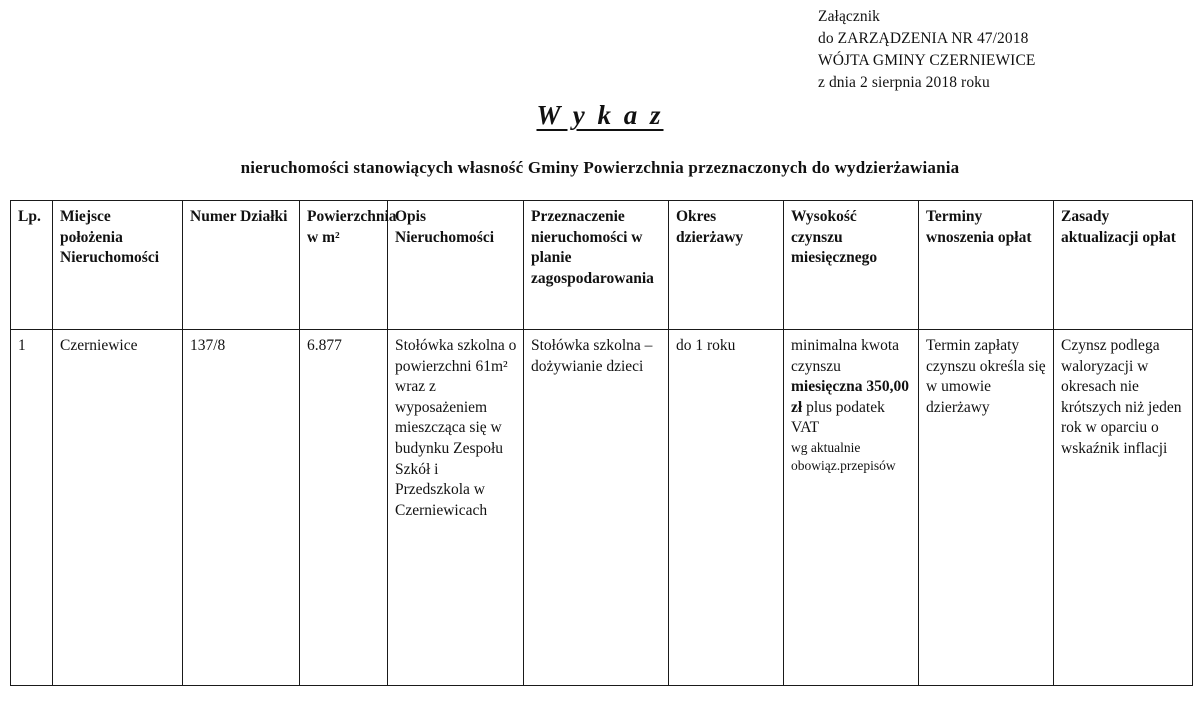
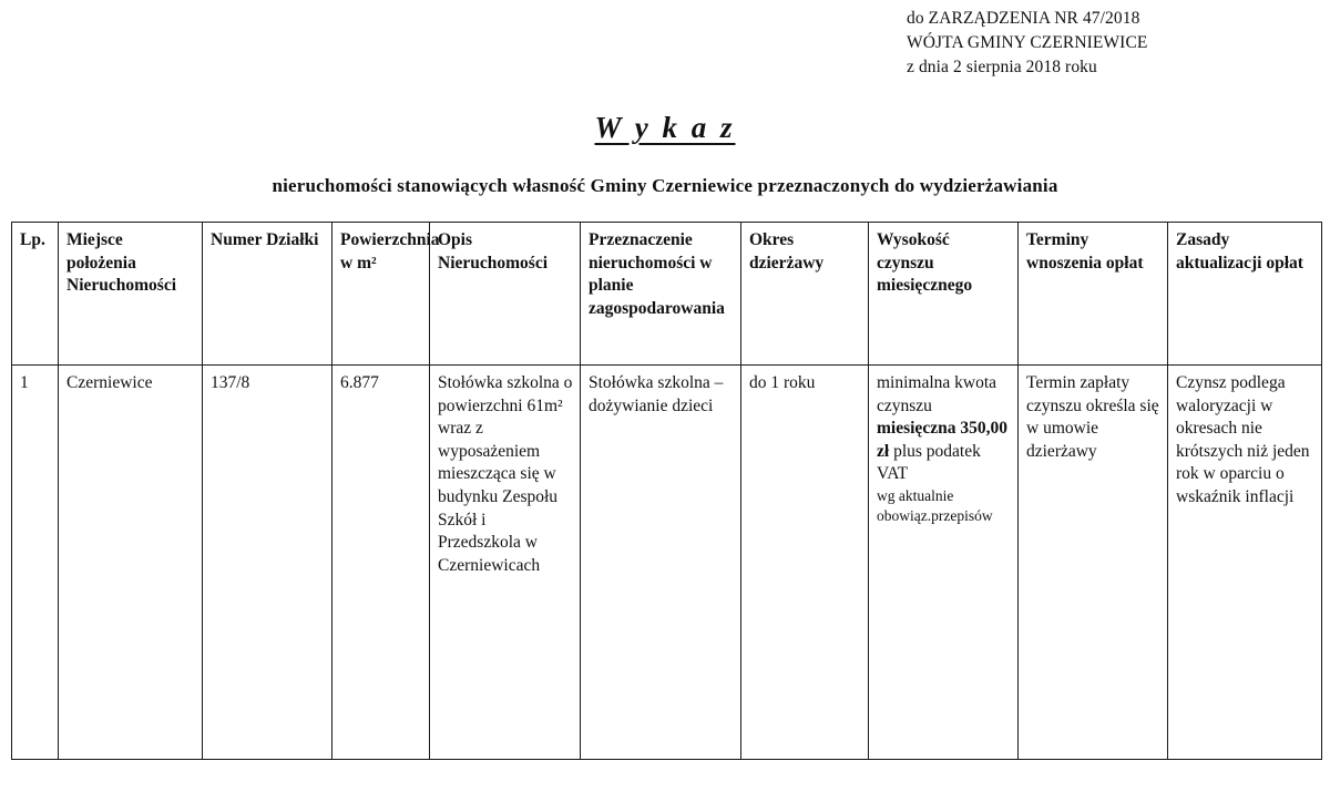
- Załącznik
  do ZARZĄDZENIA NR 47/2018
  WÓJTA GMINY CZERNIEWICE
  z dnia 2 sierpnia 2018 roku
  W y k a z
- nieruchomości stanowiących własność Gminy Powierzchnia przeznaczonych do wydzierżawiania
+ nieruchomości stanowiących własność Gminy Czerniewice przeznaczonych do wydzierżawiania
  Lp.	Miejsce położenia Nieruchomości	Numer Działki	Powierzchnia w m²	Opis Nieruchomości	Przeznaczenie nieruchomości w planie zagospodarowania	Okres dzierżawy	Wysokość czynszu miesięcznego	Terminy wnoszenia opłat	Zasady aktualizacji opłat
  1	Czerniewice	137/8	6.877	Stołówka szkolna o powierzchni 61m² wraz z wyposażeniem mieszcząca się w budynku Zespołu Szkół i Przedszkola w Czerniewicach	Stołówka szkolna – dożywianie dzieci	do 1 roku	minimalna kwota czynszu miesięczna 350,00 zł plus podatek VAT wg aktualnie obowiąz.przepisów	Termin zapłaty czynszu określa się w umowie dzierżawy	Czynsz podlega waloryzacji w okresach nie krótszych niż jeden rok w oparciu o wskaźnik inflacji
